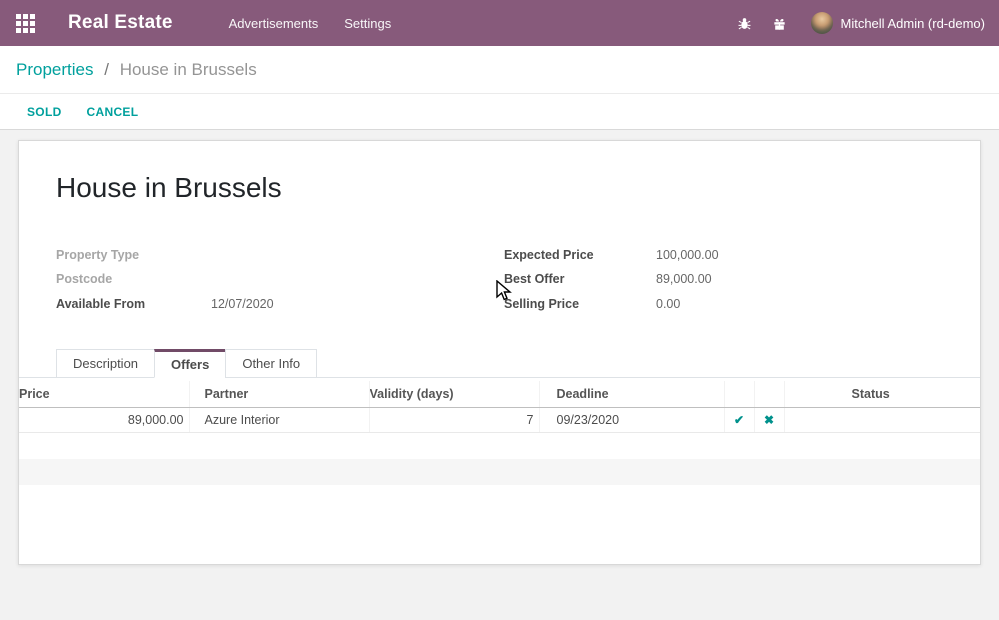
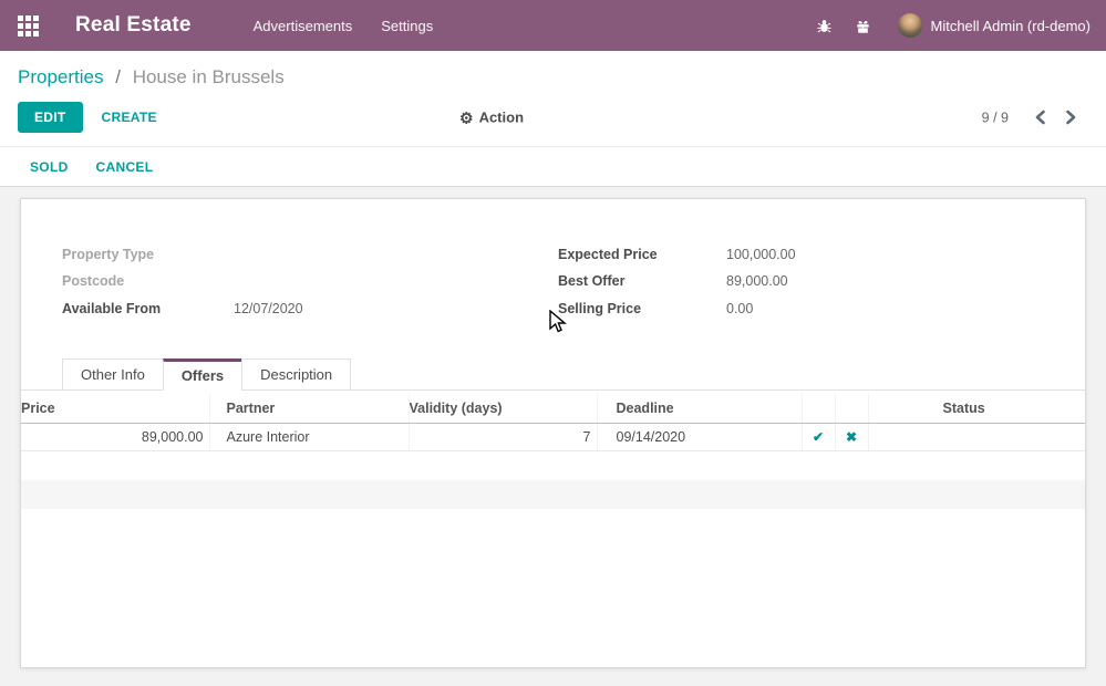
  Real Estate
  Advertisements
  Settings
  Mitchell Admin (rd-demo)
  Properties / House in Brussels
+ EDIT
+ CREATE
+ ⚙
+ Action
+ 9 / 9
  SOLD
  CANCEL
- House in Brussels
  Property Type
  Postcode
  Available From
  12/07/2020
  Expected Price
  100,000.00
  Best Offer
  89,000.00
  Selling Price
  0.00
- Description
+ Other Info
  Offers
- Other Info
+ Description
  Price	Partner	Validity (days)	Deadline			Status
- 89,000.00	Azure Interior	7	09/23/2020	✔	✖
+ 89,000.00	Azure Interior	7	09/14/2020	✔	✖
